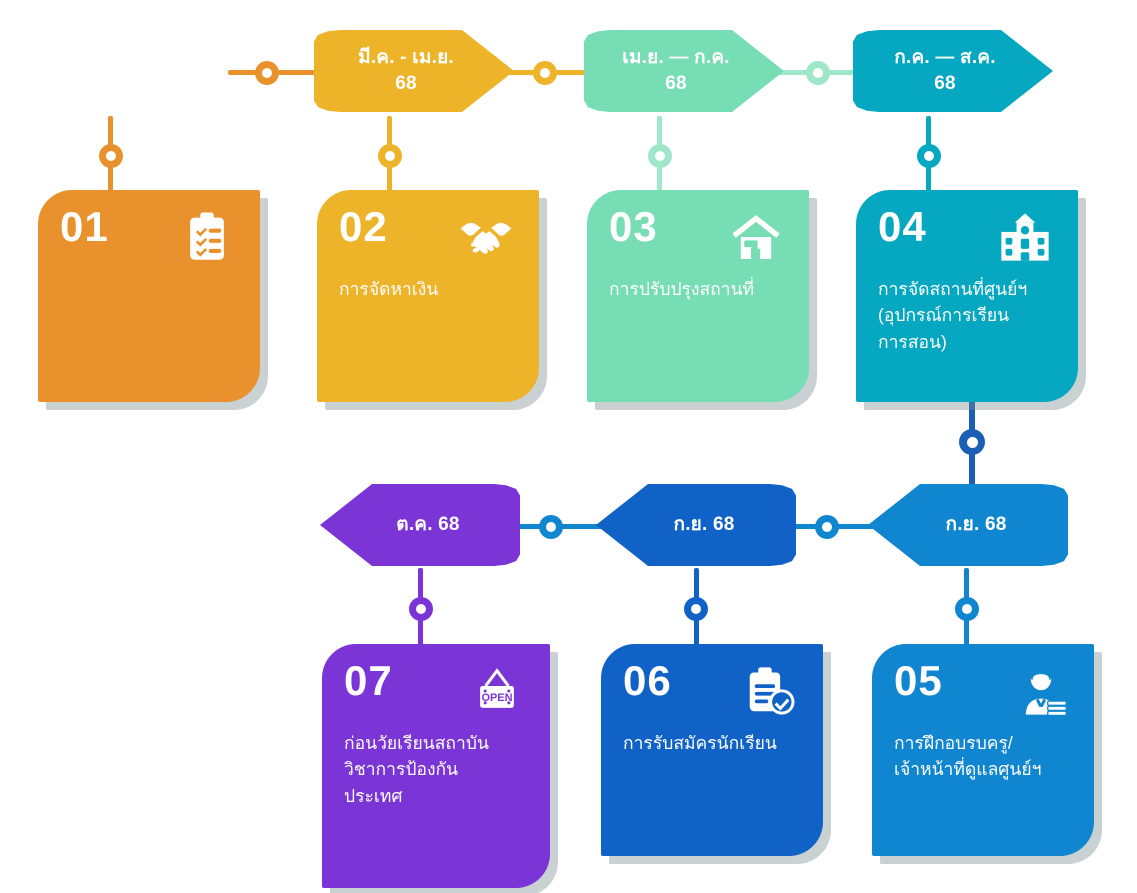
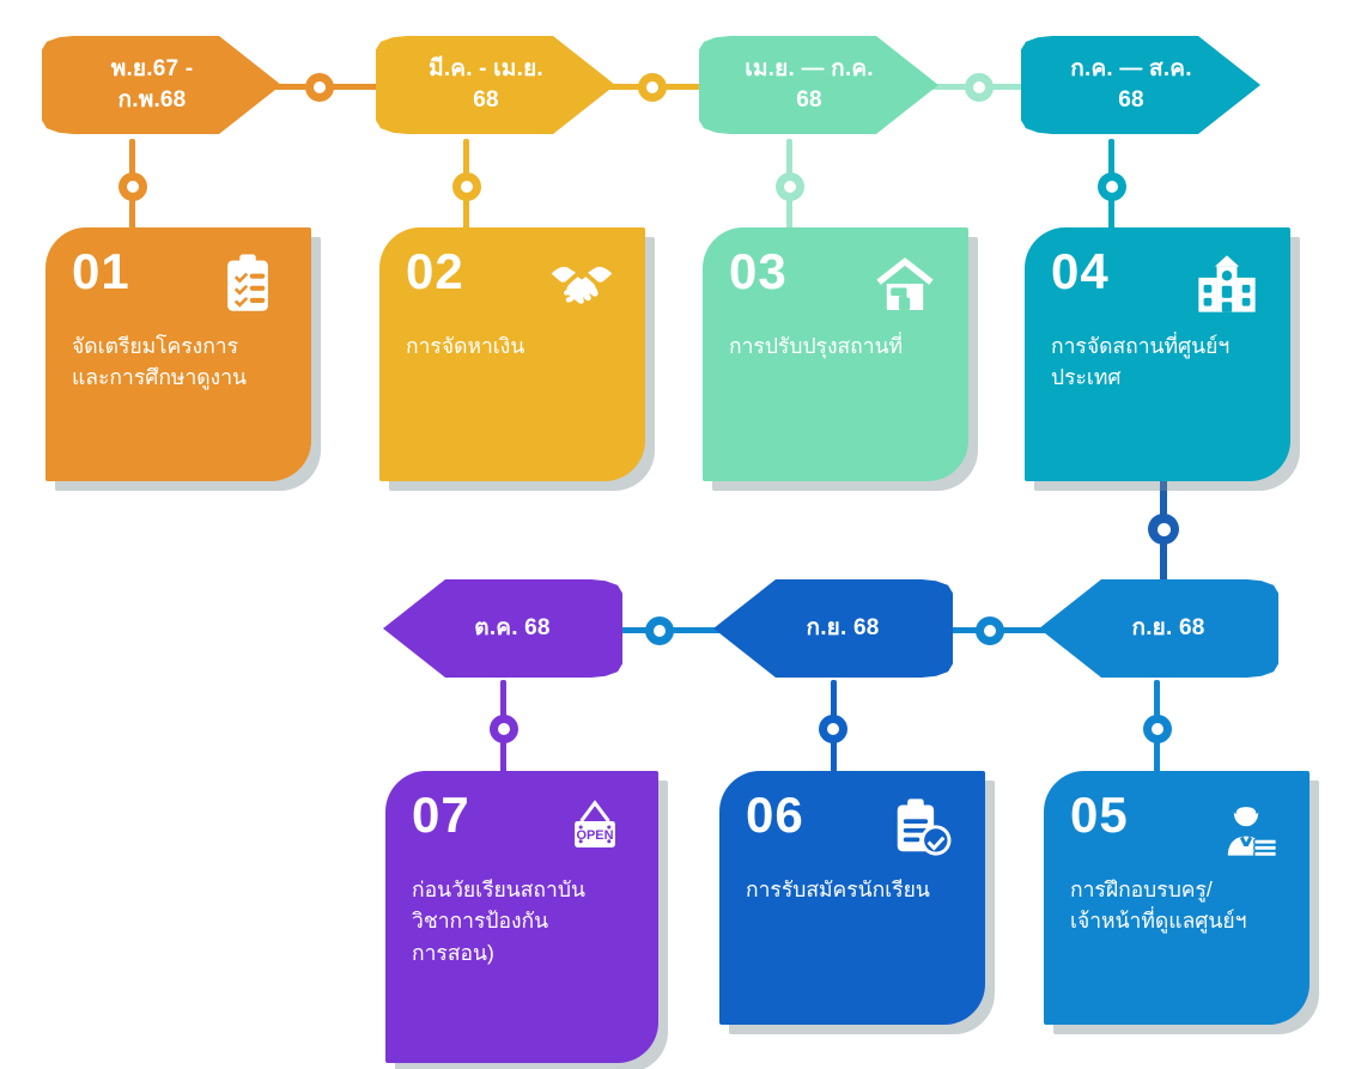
+ พ.ย.67 -
+ ก.พ.68
  มี.ค. - เม.ย.
  68
  เม.ย. — ก.ค.
  68
  ก.ค. — ส.ค.
  68
  ก.ย. 68
  ก.ย. 68
  ต.ค. 68
  01
+ จัดเตรียมโครงการ
+ และการศึกษาดูงาน
  02
  การจัดหาเงิน
  03
  การปรับปรุงสถานที่
  04
  การจัดสถานที่ศูนย์ฯ
- (อุปกรณ์การเรียน
- การสอน)
+ ประเทศ
  05
  การฝึกอบรบครู/
  เจ้าหน้าที่ดูแลศูนย์ฯ
  06
  การรับสมัครนักเรียน
  07
  OPEN
  ก่อนวัยเรียนสถาบัน
  วิชาการป้องกัน
- ประเทศ
+ การสอน)
